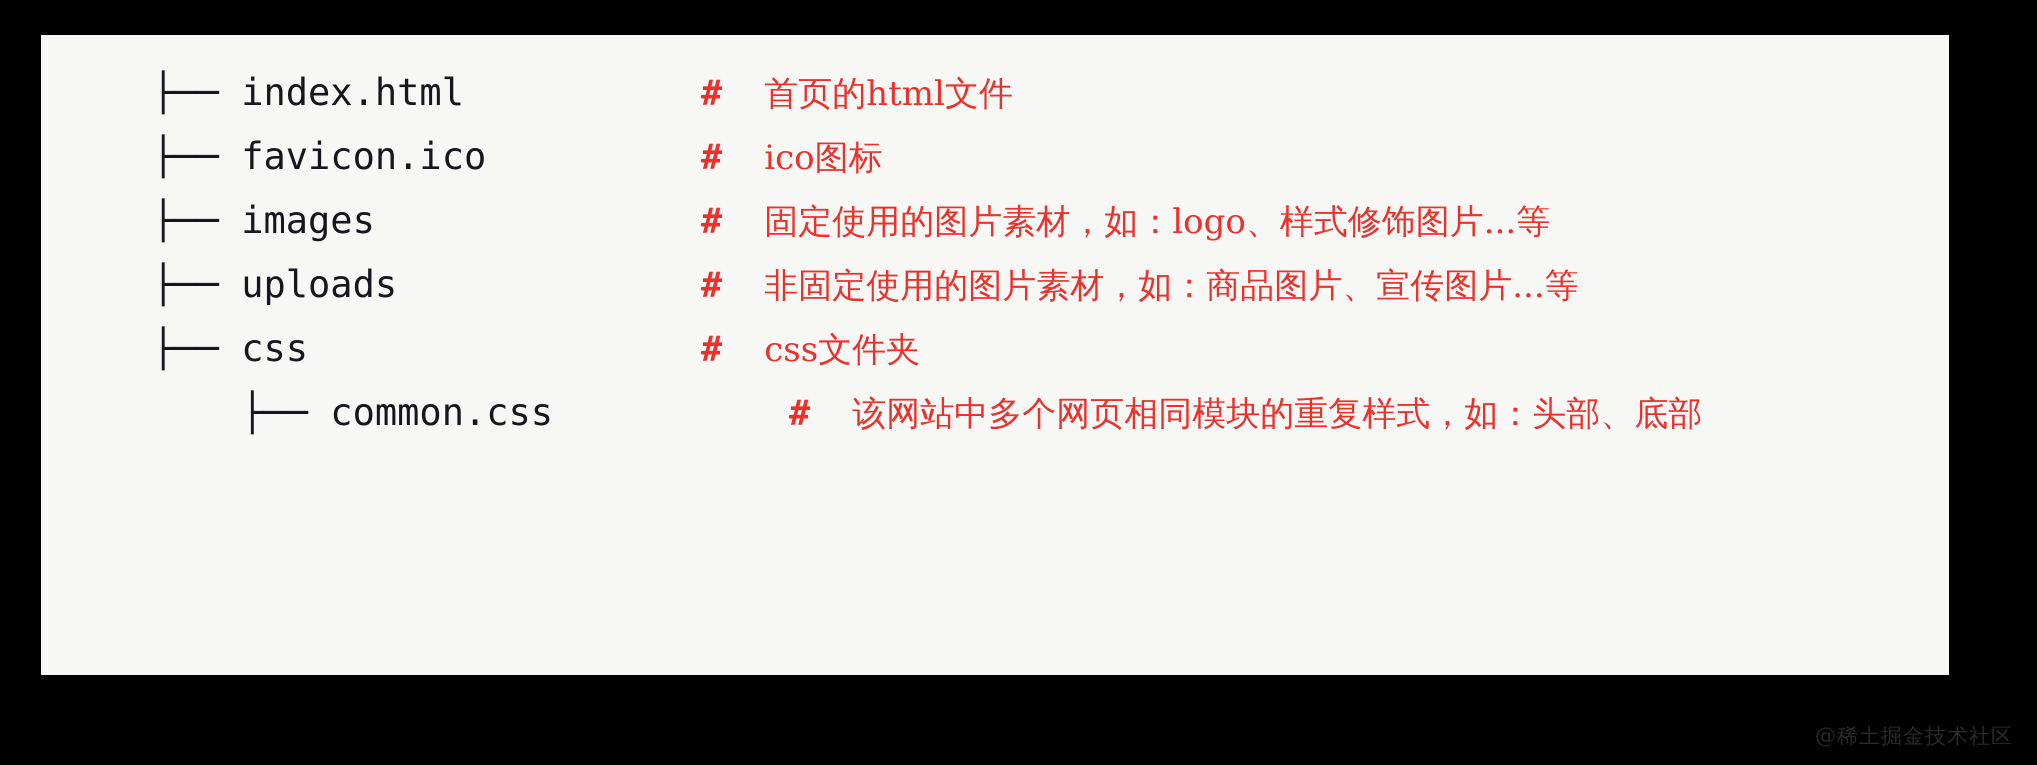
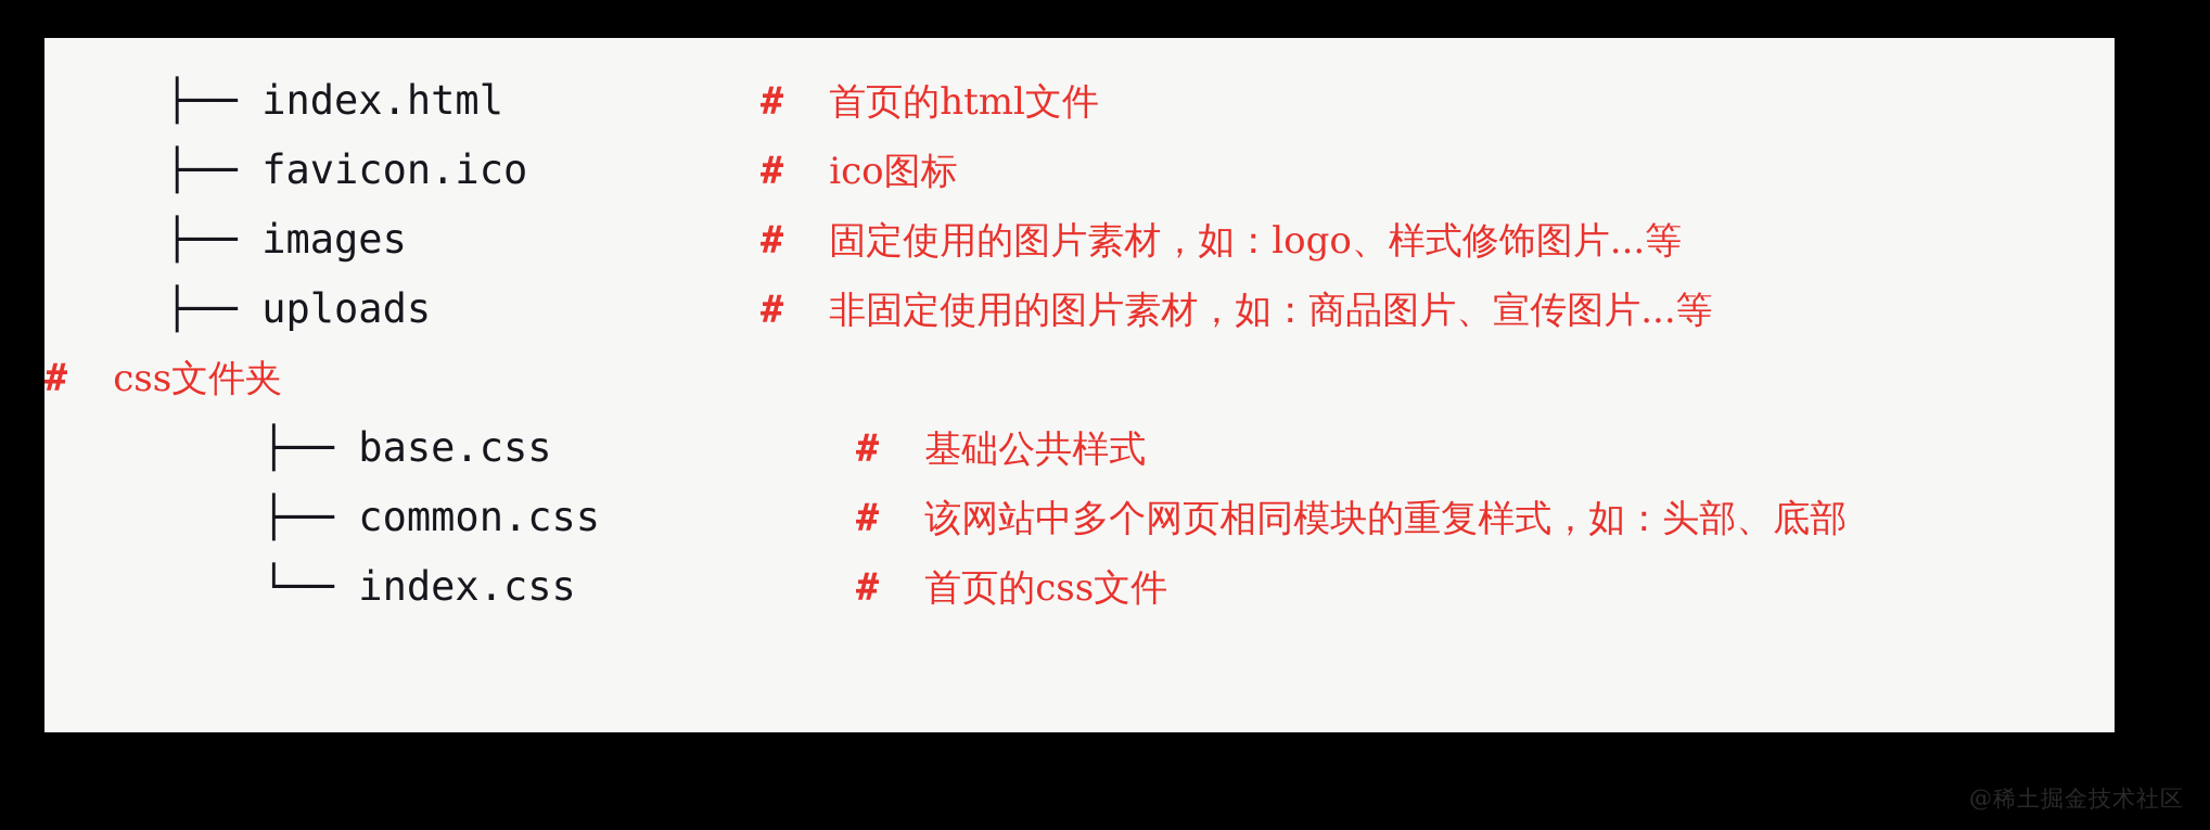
  ├── index.html
  # 首页的html文件
  ├── favicon.ico
  # ico图标
  ├── images
  # 固定使用的图片素材，如：logo、样式修饰图片...等
  ├── uploads
  # 非固定使用的图片素材，如：商品图片、宣传图片...等
- ├── css
  # css文件夹
+ ├── base.css
+ # 基础公共样式
  ├── common.css
  # 该网站中多个网页相同模块的重复样式，如：头部、底部
+ └── index.css
+ # 首页的css文件
  @稀土掘金技术社区
